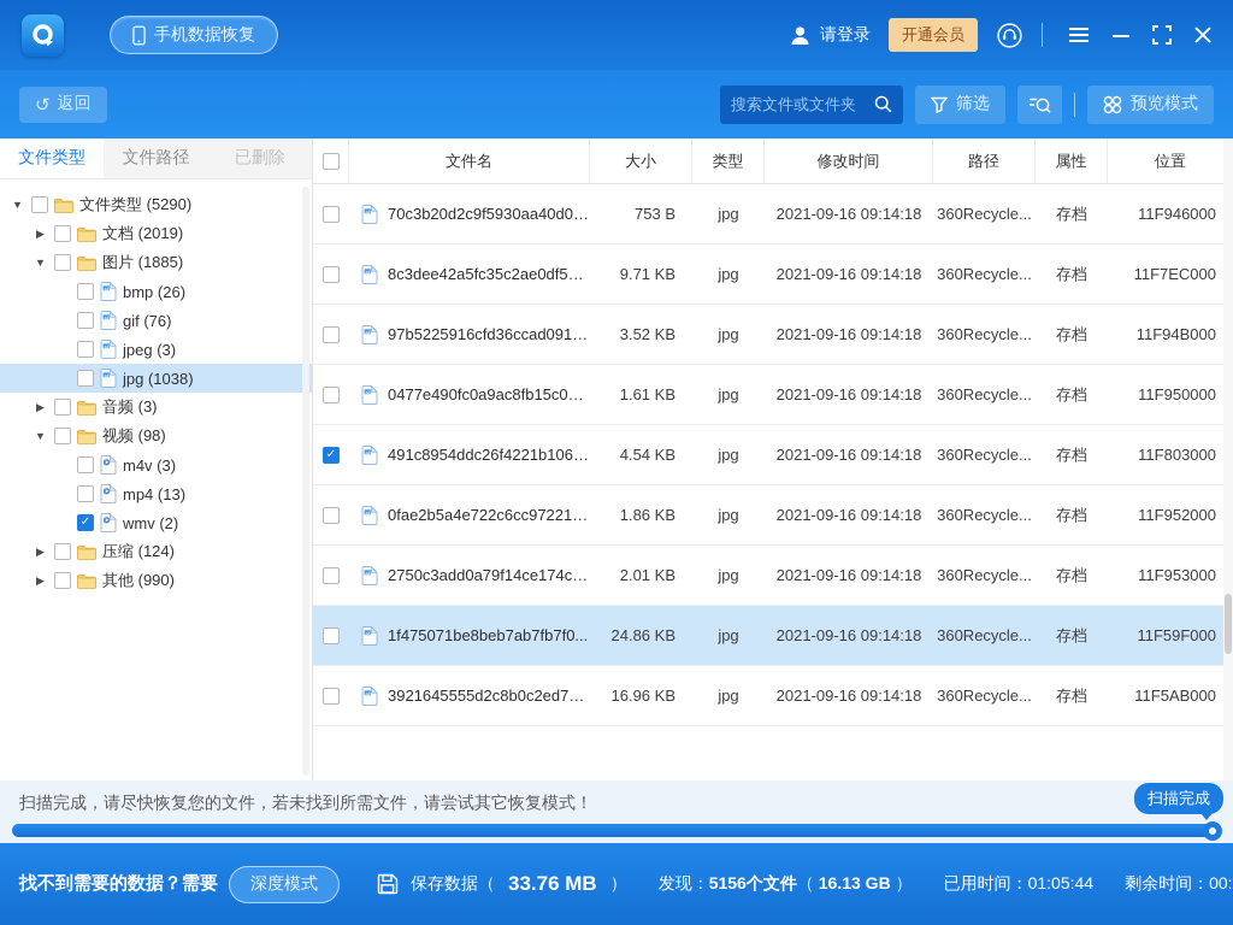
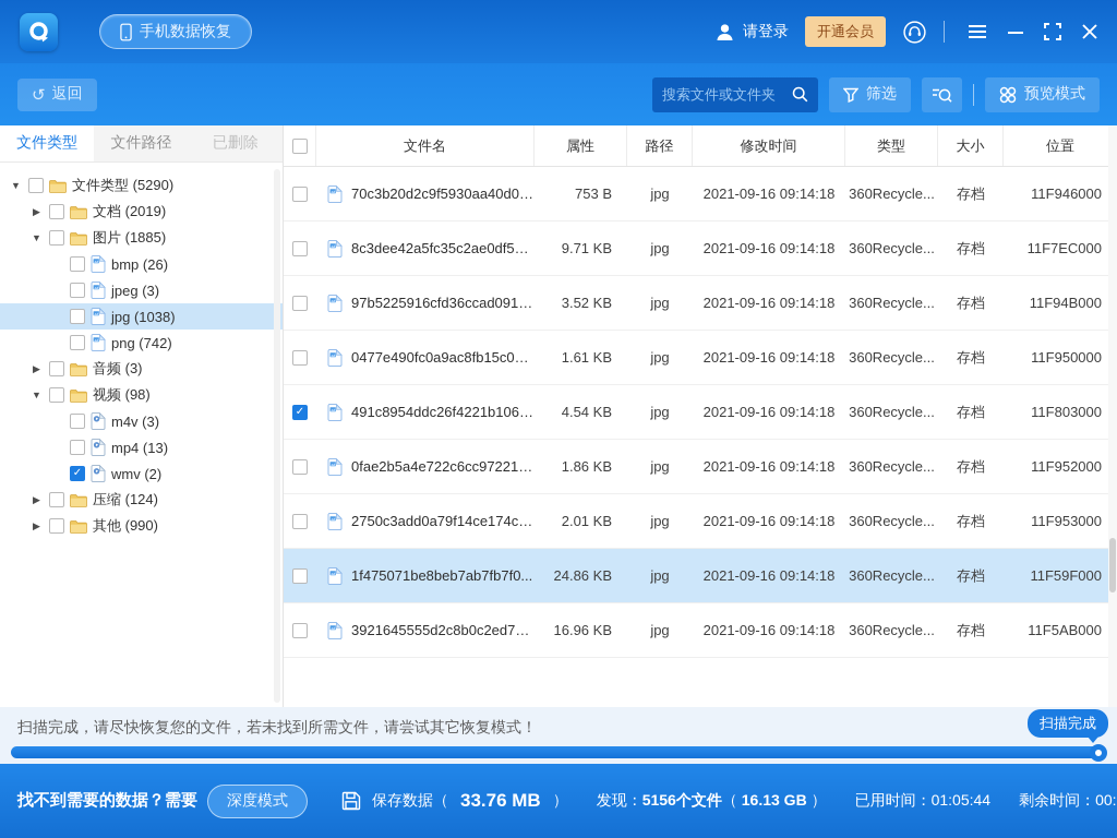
  手机数据恢复
  请登录
  开通会员
  ↺
  返回
  搜索文件或文件夹
  筛选
  预览模式
  文件类型
  文件路径
  已删除
  ▼
  文件类型 (5290)
  ▶
  文档 (2019)
  ▼
  图片 (1885)
  bmp (26)
- gif (76)
  jpeg (3)
  jpg (1038)
+ png (742)
  ▶
  音频 (3)
  ▼
  视频 (98)
  m4v (3)
  mp4 (13)
  wmv (2)
  ▶
  压缩 (124)
  ▶
  其他 (990)
  文件名
- 大小
+ 属性
- 类型
+ 路径
  修改时间
- 路径
+ 类型
- 属性
+ 大小
  位置
  70c3b20d2c9f5930aa40d05..
  753 B
  jpg
  2021-09-16 09:14:18
  360Recycle...
  存档
  11F946000
  8c3dee42a5fc35c2ae0df5ee.
  9.71 KB
  jpg
  2021-09-16 09:14:18
  360Recycle...
  存档
  11F7EC000
  97b5225916cfd36ccad0919..
  3.52 KB
  jpg
  2021-09-16 09:14:18
  360Recycle...
  存档
  11F94B000
  0477e490fc0a9ac8fb15c074.
  1.61 KB
  jpg
  2021-09-16 09:14:18
  360Recycle...
  存档
  11F950000
  491c8954ddc26f4221b106b..
  4.54 KB
  jpg
  2021-09-16 09:14:18
  360Recycle...
  存档
  11F803000
  0fae2b5a4e722c6cc972214..
  1.86 KB
  jpg
  2021-09-16 09:14:18
  360Recycle...
  存档
  11F952000
  2750c3add0a79f14ce174c3..
  2.01 KB
  jpg
  2021-09-16 09:14:18
  360Recycle...
  存档
  11F953000
  1f475071be8beb7ab7fb7f0...
  24.86 KB
  jpg
  2021-09-16 09:14:18
  360Recycle...
  存档
  11F59F000
  3921645555d2c8b0c2ed733.
  16.96 KB
  jpg
  2021-09-16 09:14:18
  360Recycle...
  存档
  11F5AB000
  扫描完成，请尽快恢复您的文件，若未找到所需文件，请尝试其它恢复模式！
  扫描完成
  找不到需要的数据？需要
  深度模式
  保存数据（
  33.76 MB
  ）
  发现：5156个文件（ 16.13 GB ）
  已用时间：01:05:44
